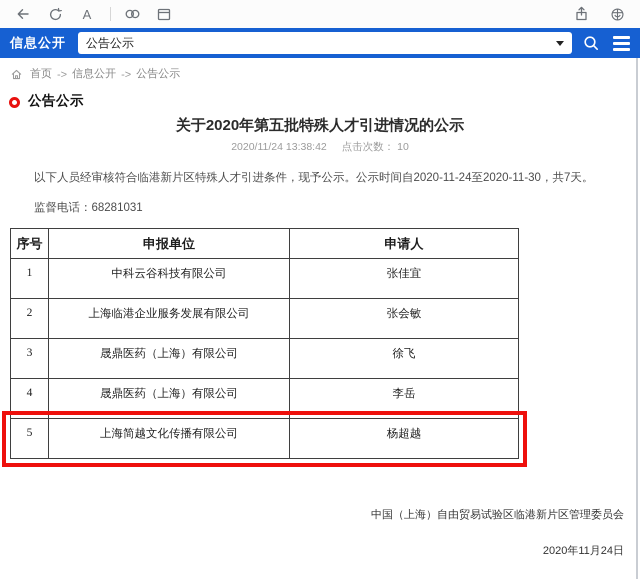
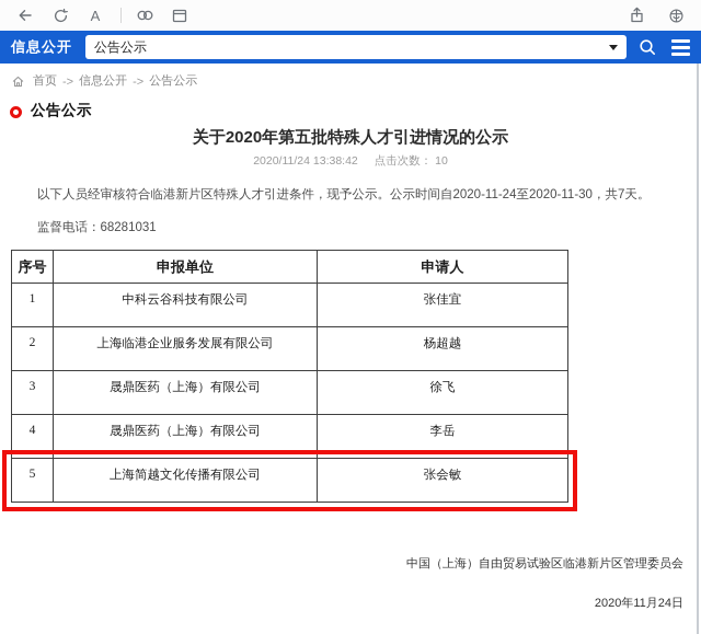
  A
  信息公开
  公告公示
  首页
  ->
  信息公开
  ->
  公告公示
  公告公示
  关于2020年第五批特殊人才引进情况的公示
  2020/11/24 13:38:42 点击次数： 10
  以下人员经审核符合临港新片区特殊人才引进条件，现予公示。公示时间自2020-11-24至2020-11-30，共7天。
  监督电话：68281031
  序号	申报单位	申请人
  1	中科云谷科技有限公司	张佳宜
- 2	上海临港企业服务发展有限公司	张会敏
+ 2	上海临港企业服务发展有限公司	杨超越
  3	晟鼎医药（上海）有限公司	徐飞
  4	晟鼎医药（上海）有限公司	李岳
- 5	上海简越文化传播有限公司	杨超越
+ 5	上海简越文化传播有限公司	张会敏
  中国（上海）自由贸易试验区临港新片区管理委员会
  2020年11月24日
